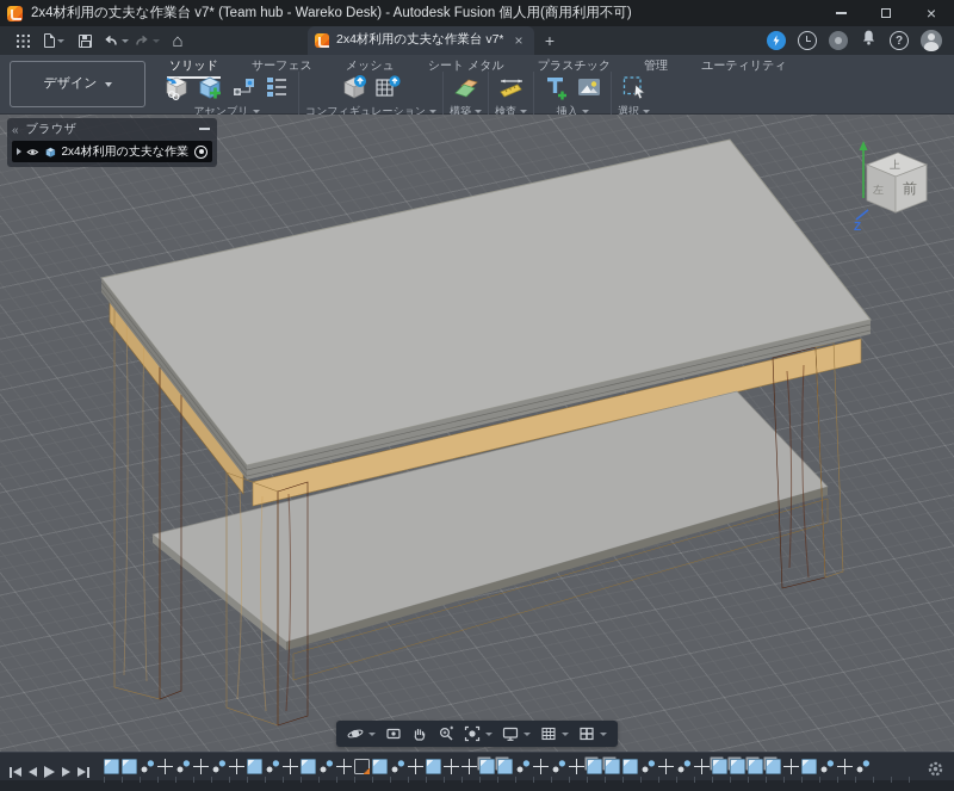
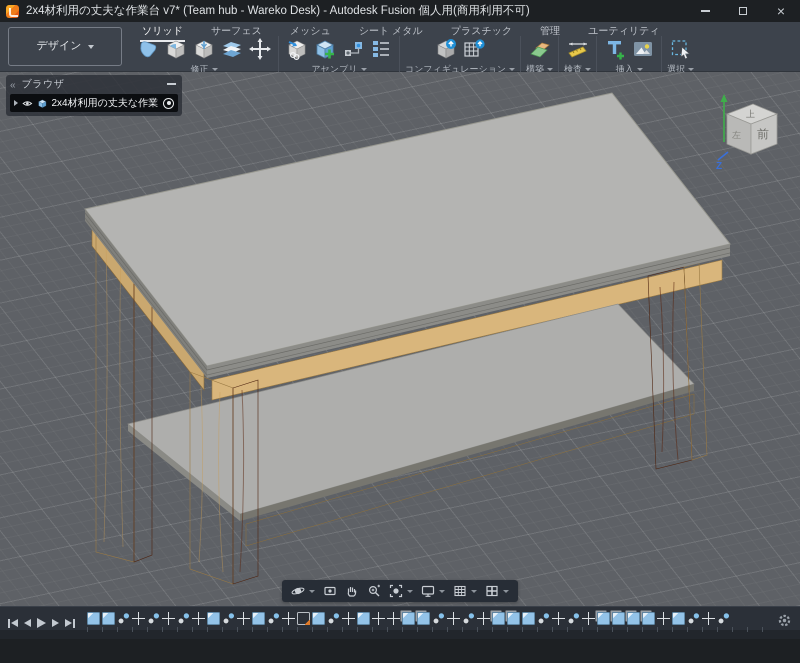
  2x4材利用の丈夫な作業台 v7* (Team hub - Wareko Desk) - Autodesk Fusion 個人用(商用利用不可)
- 2x4材利用の丈夫な作業台 v7*
  デザイン
  ソリッド
  サーフェス
  メッシュ
  シート メタル
  プラスチック
  管理
  ユーティリティ
+ 修正
  アセンブリ
  コンフィギュレーション
  構築
  検査
  挿入
  選択
  ブラウザ
  2x4材利用の丈夫な作業
  Z
  上
  前
  左
